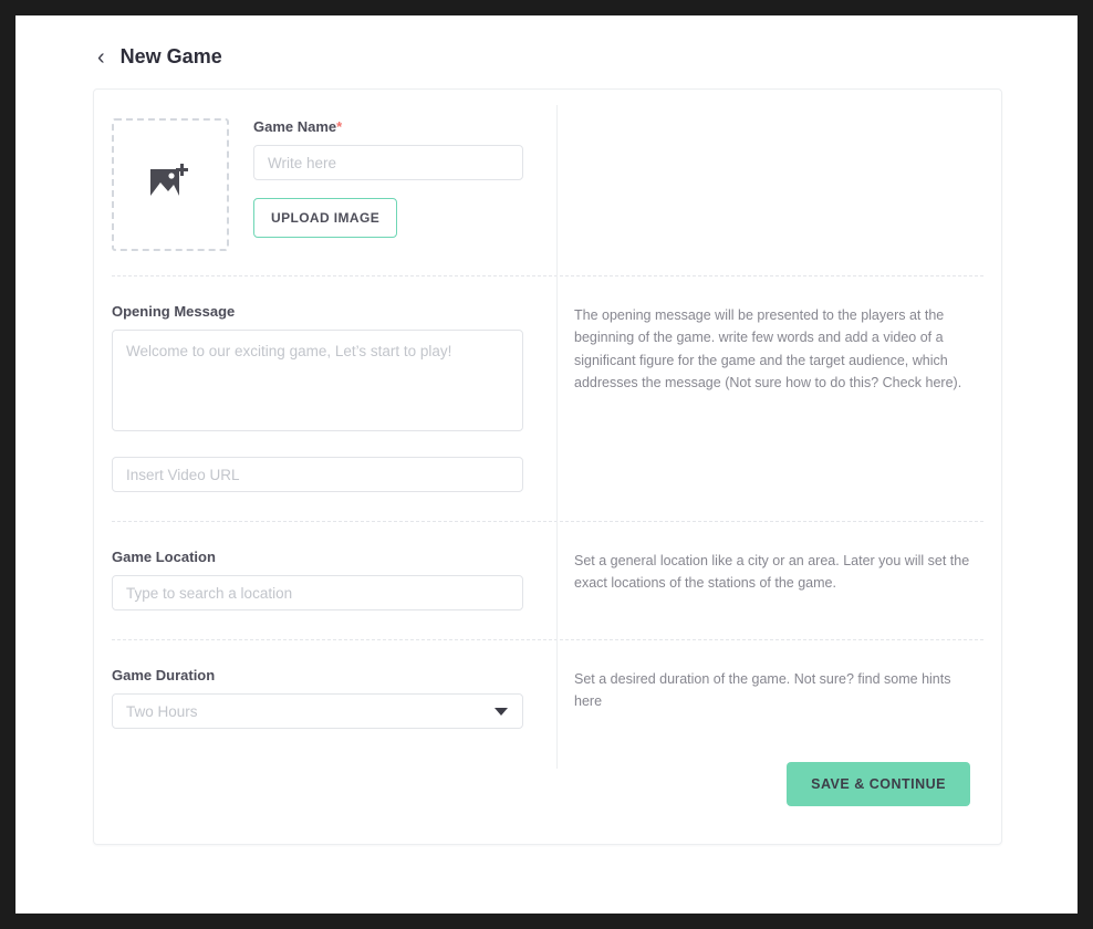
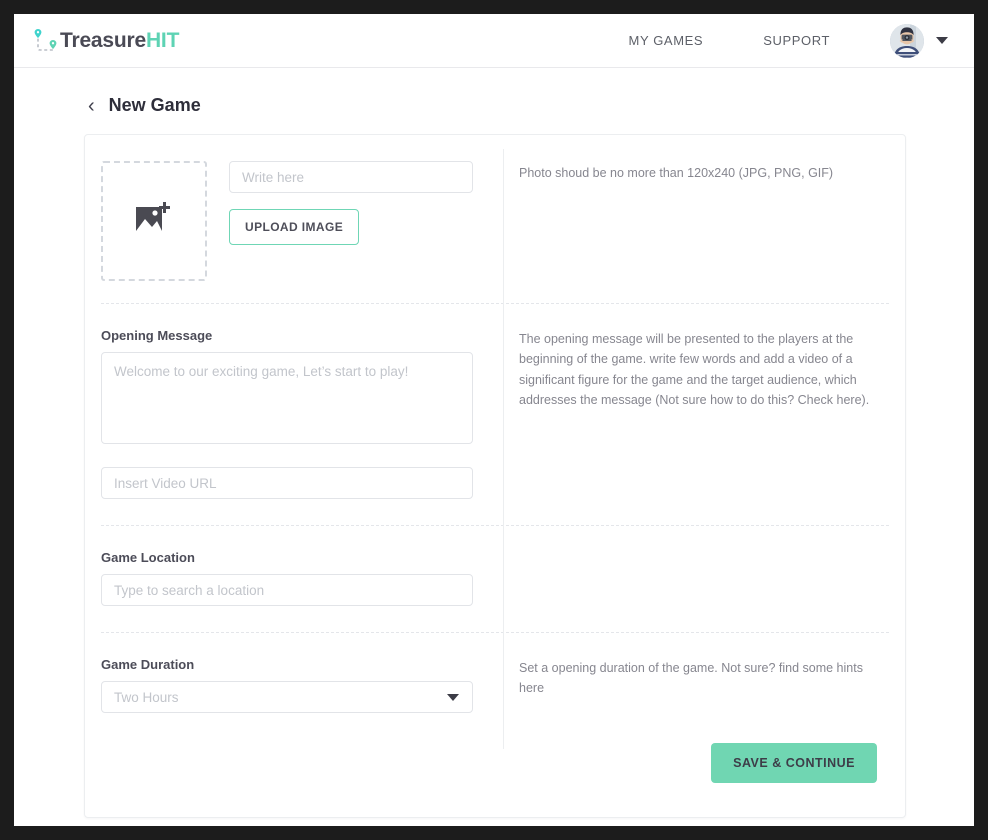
+ TreasureHIT
+ MY GAMES
+ SUPPORT
  ‹
  New Game
- Game Name*
  Write here UPLOAD IMAGE
+ Photo shoud be no more than 120x240 (JPG, PNG, GIF)
  Opening Message
  Welcome to our exciting game, Let’s start to play! Insert Video URL
  The opening message will be presented to the players at the beginning of the game. write few words and add a video of a significant figure for the game and the target audience, which addresses the message (Not sure how to do this? Check here).
  Game Location
  Type to search a location
- Set a general location like a city or an area. Later you will set the exact locations of the stations of the game.
  Game Duration
  Two Hours
- Set a desired duration of the game. Not sure? find some hints here
+ Set a opening duration of the game. Not sure? find some hints here
  SAVE & CONTINUE
